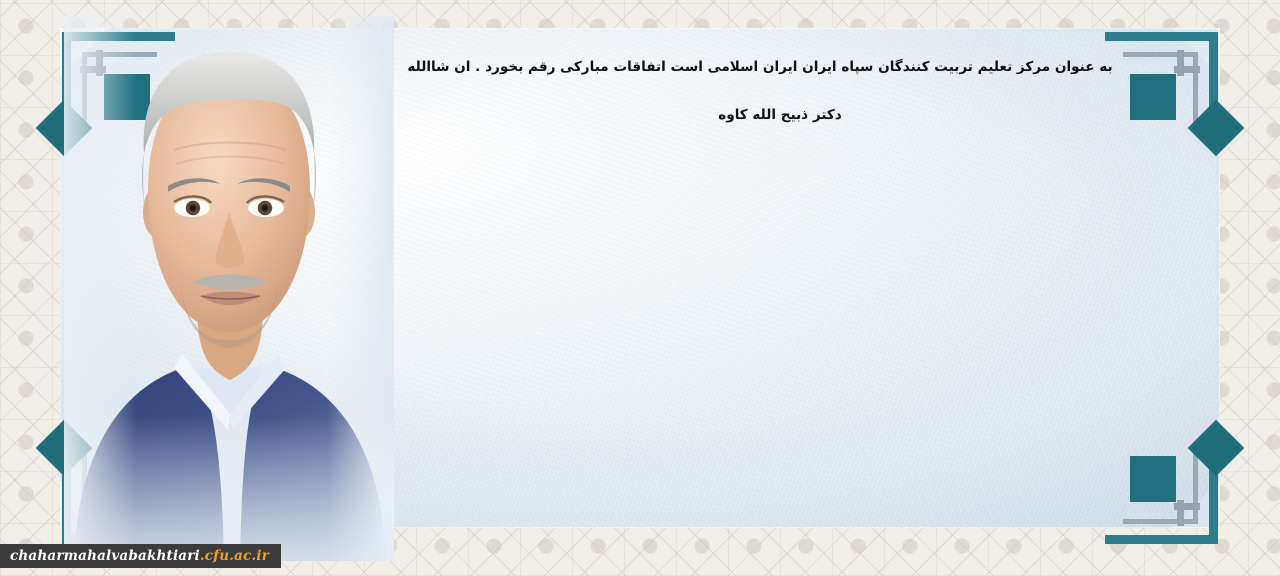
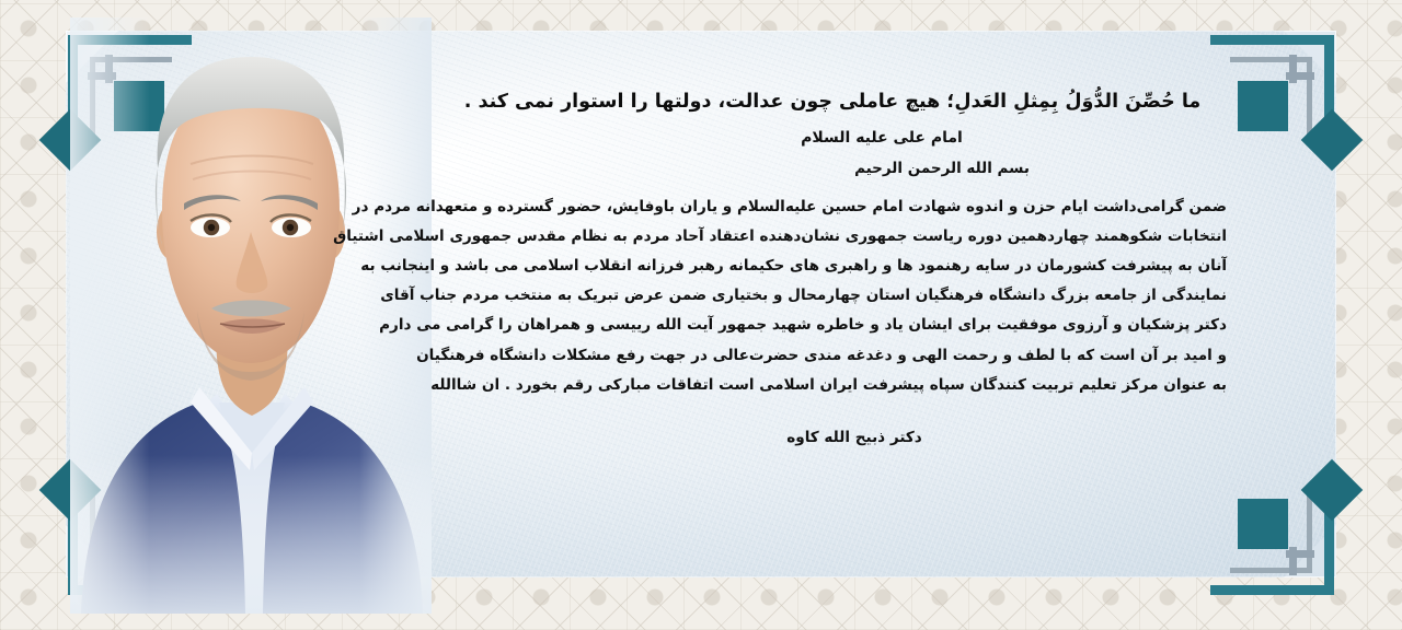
+ ما حُصِّنَ الدُّوَلُ بِمِثلِ العَدلِ؛ هیچ عاملی چون عدالت، دولتها را استوار نمی کند .
+ امام علی علیه السلام
+ بسم الله الرحمن الرحیم
+ ضمن گرامی‌داشت ایام حزن و اندوه شهادت امام حسین علیه‌السلام و یاران باوفایش، حضور گسترده و متعهدانه مردم در
+ انتخابات شکوهمند چهاردهمین دوره ریاست جمهوری نشان‌دهنده اعتقاد آحاد مردم به نظام مقدس جمهوری اسلامی اشتیاق
+ آنان به پیشرفت کشورمان در سایه رهنمود ها و راهبری های حکیمانه رهبر فرزانه انقلاب اسلامی می باشد و اینجانب به
+ نمایندگی از جامعه بزرگ دانشگاه فرهنگیان استان چهارمحال و بختیاری ضمن عرض تبریک به منتخب مردم جناب آقای
+ دکتر پزشکیان و آرزوی موفقیت برای ایشان یاد و خاطره شهید جمهور آیت الله رییسی و همراهان را گرامی می دارم
+ و امید بر آن است که با لطف و رحمت الهی و دغدغه مندی حضرت‌عالی در جهت رفع مشکلات دانشگاه فرهنگیان
- به عنوان مرکز تعلیم تربیت کنندگان سپاه ایران ایران اسلامی است اتفاقات مبارکی رقم بخورد . ان شاالله
+ به عنوان مرکز تعلیم تربیت کنندگان سپاه پیشرفت ایران اسلامی است اتفاقات مبارکی رقم بخورد . ان شاالله
  دکتر ذبیح الله کاوه
- chaharmahalvabakhtiari.cfu.ac.ir
